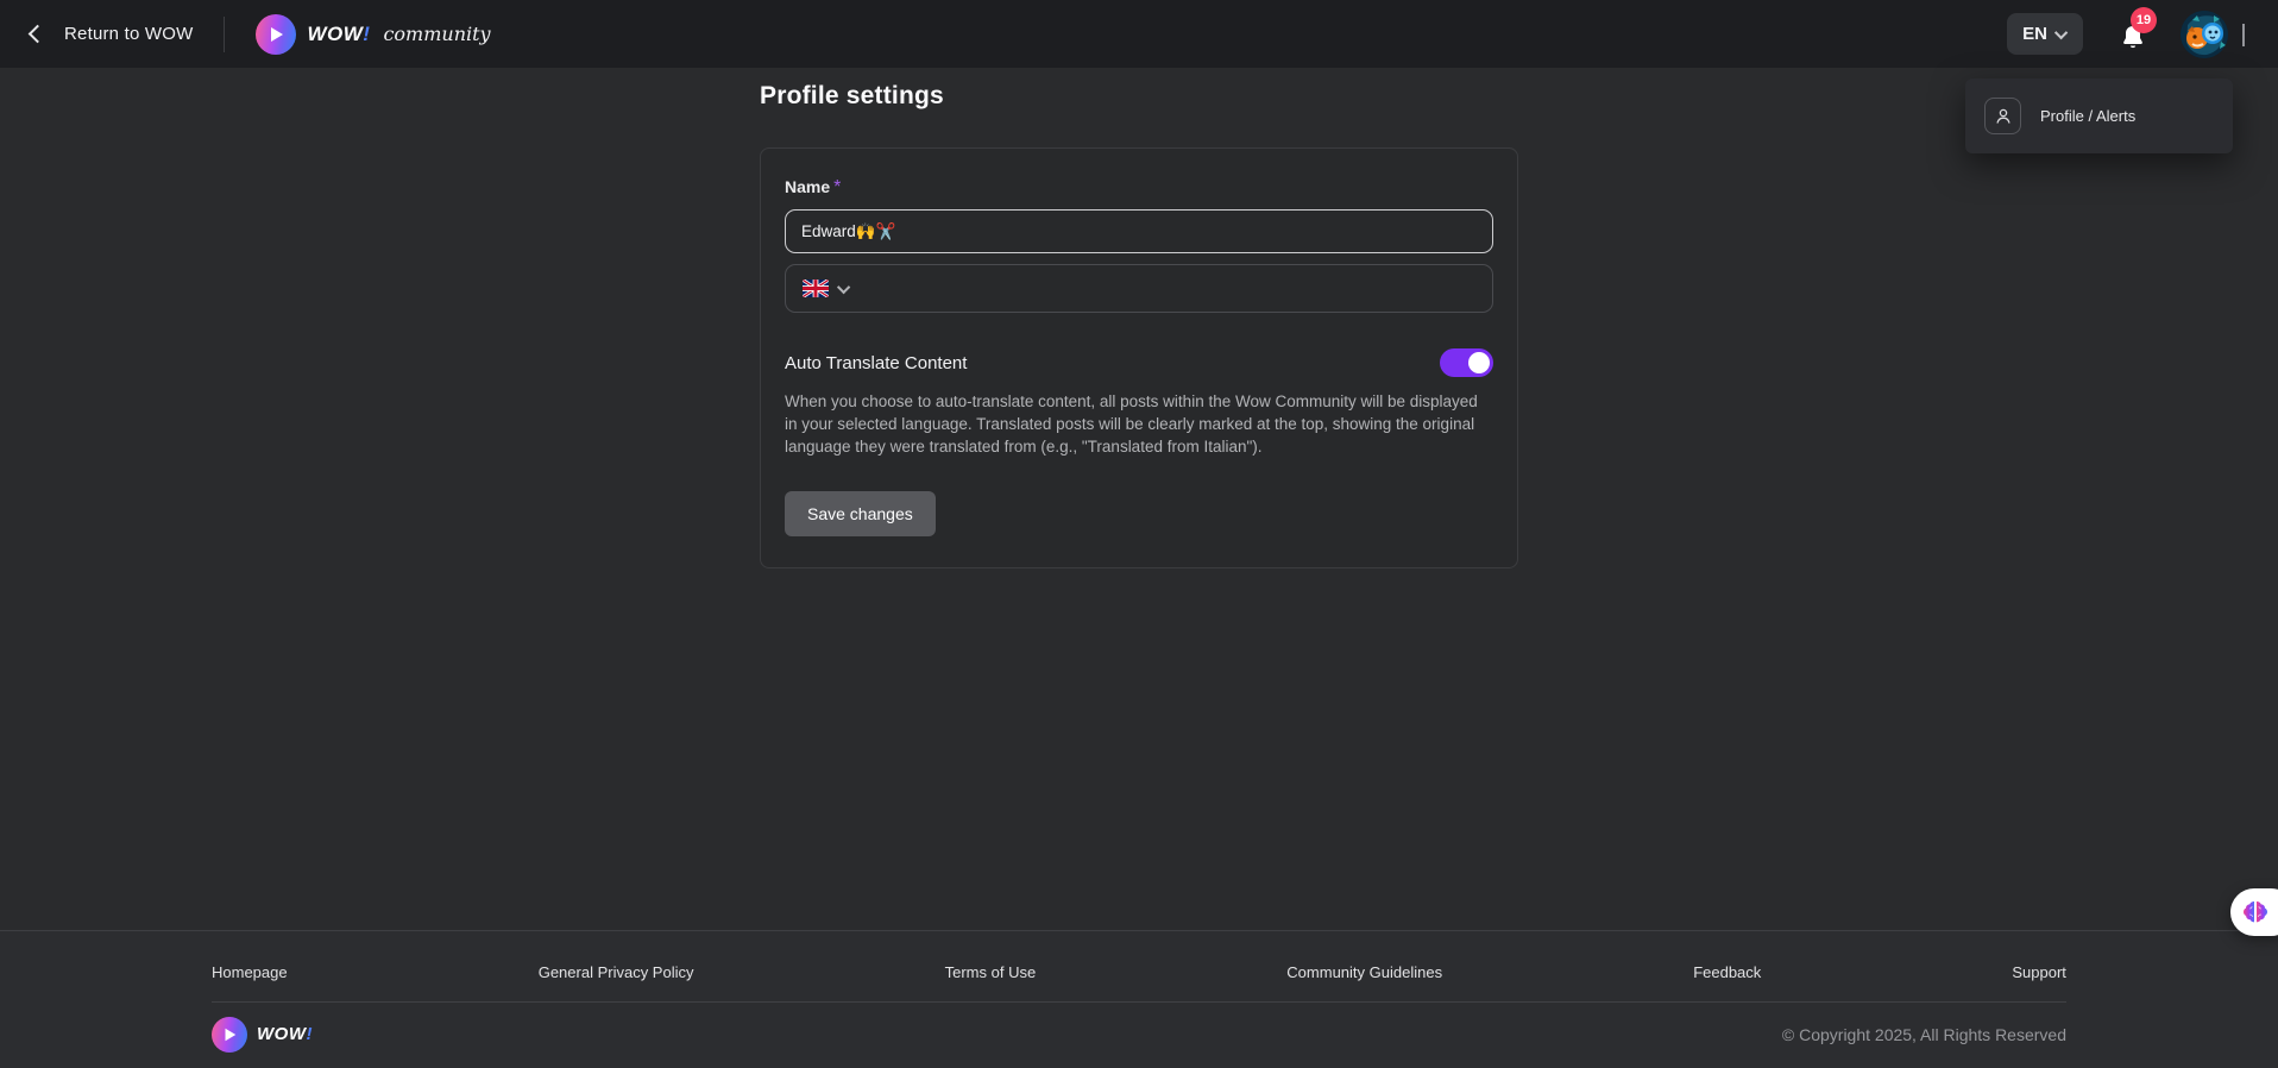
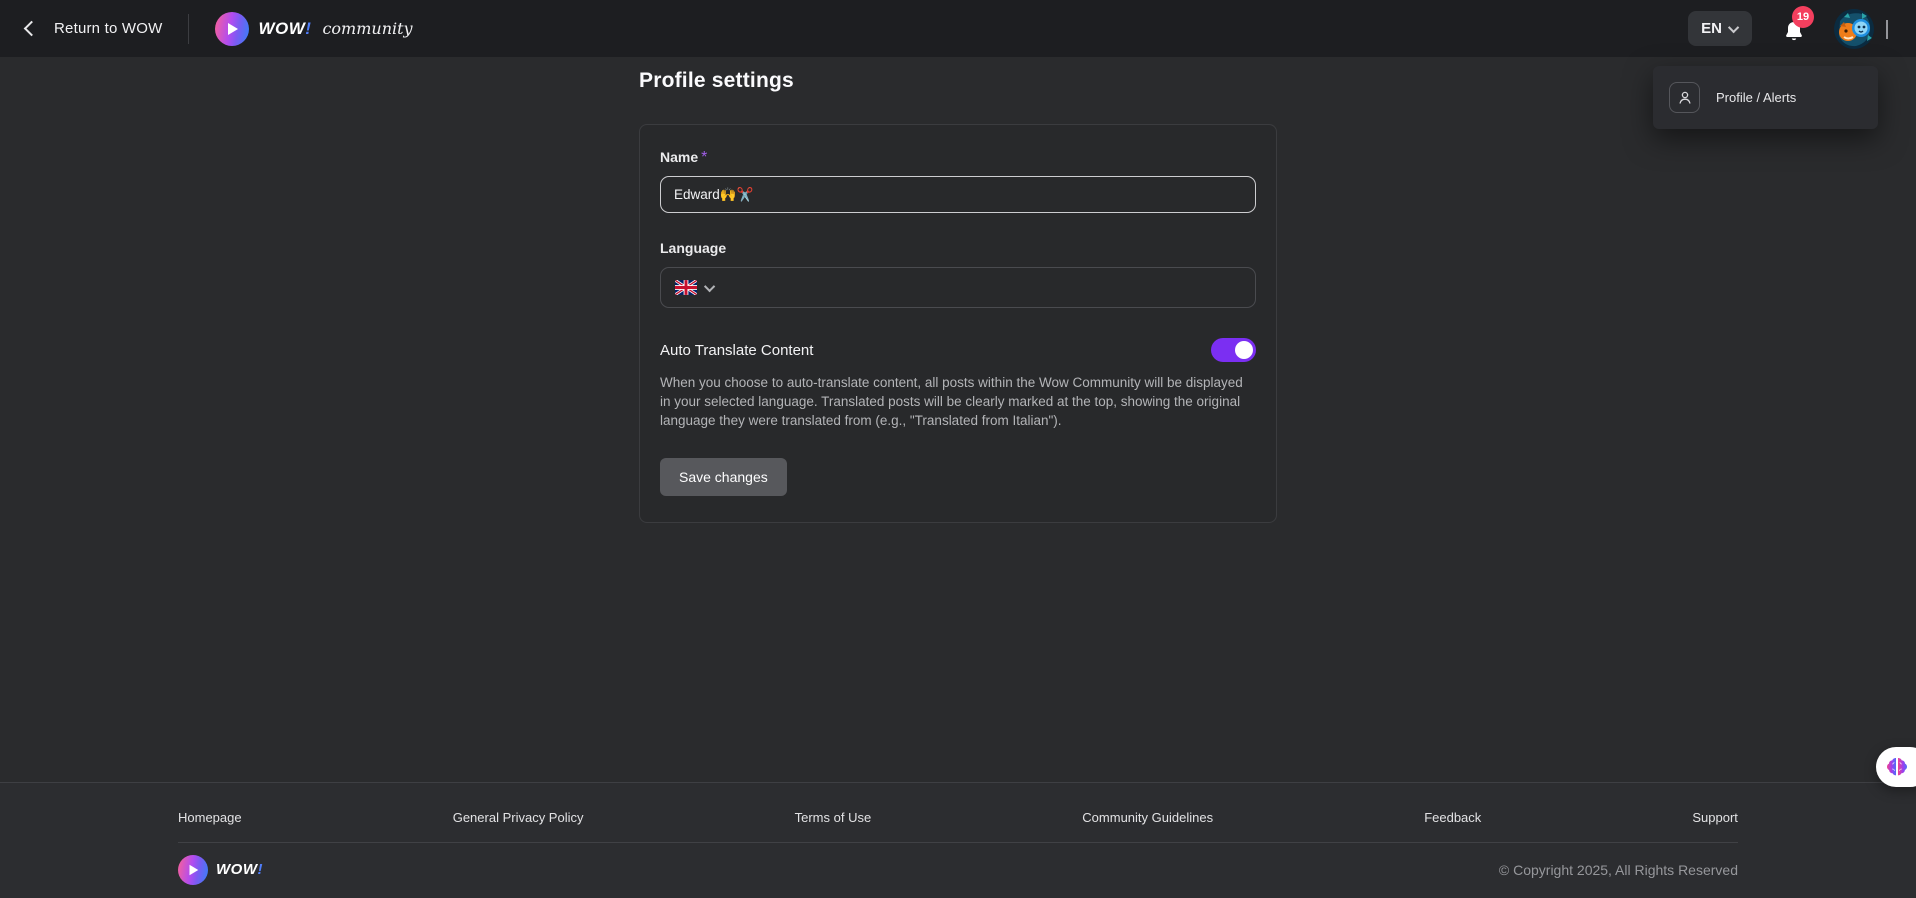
  Return to WOW
  WOW!
  community
  EN
  19
  Profile / Alerts
  Profile settings
  Name *
  Edward🙌✂️
+ Language
  Auto Translate Content
  When you choose to auto-translate content, all posts within the Wow Community will be displayed in your selected language. Translated posts will be clearly marked at the top, showing the original language they were translated from (e.g., "Translated from Italian").
  Save changes
  Homepage
  General Privacy Policy
  Terms of Use
  Community Guidelines
  Feedback
  Support
  WOW!
  © Copyright 2025, All Rights Reserved
